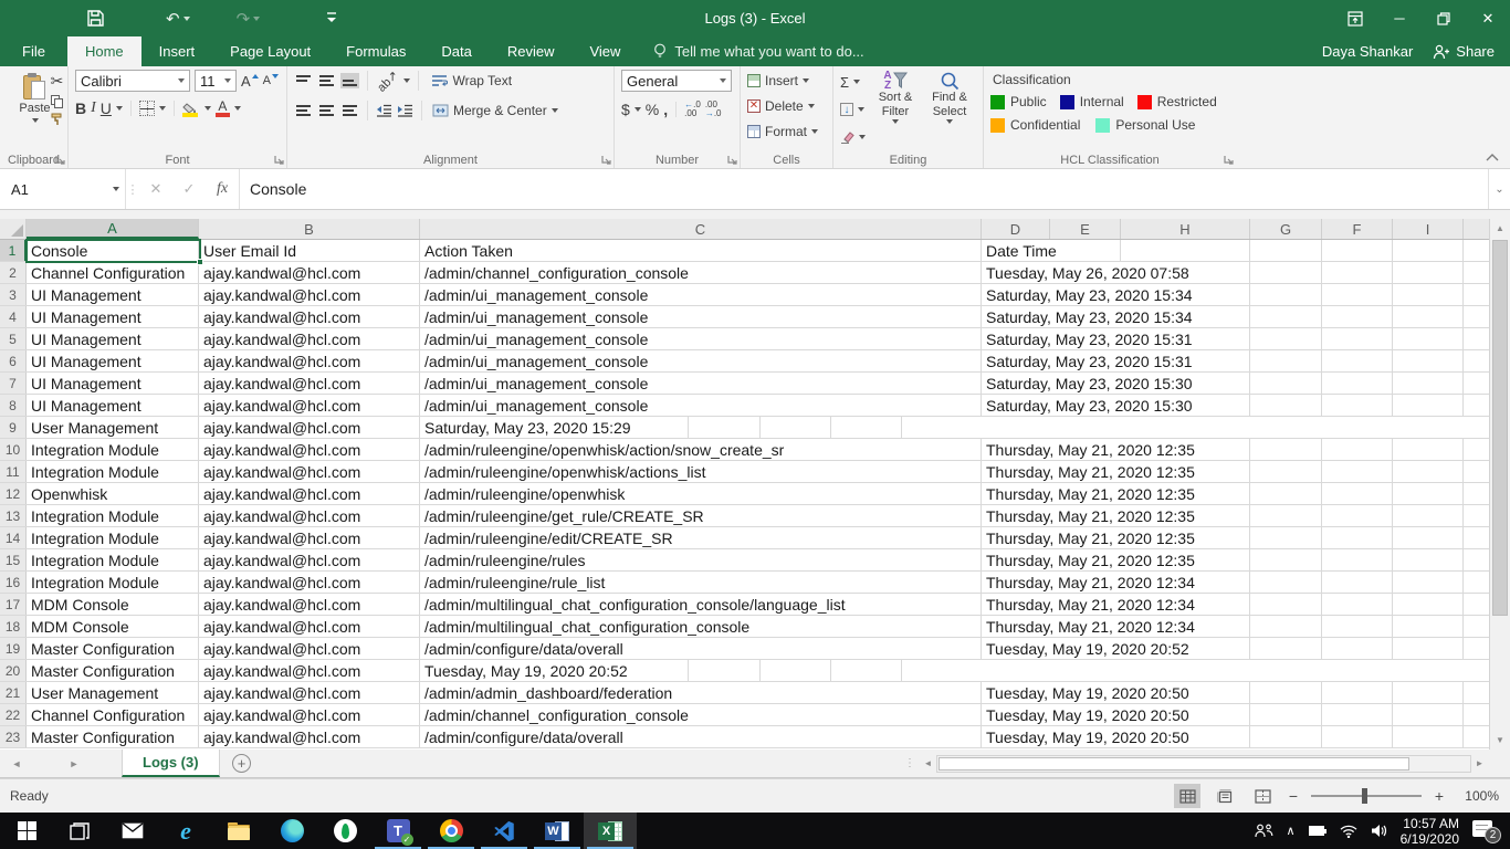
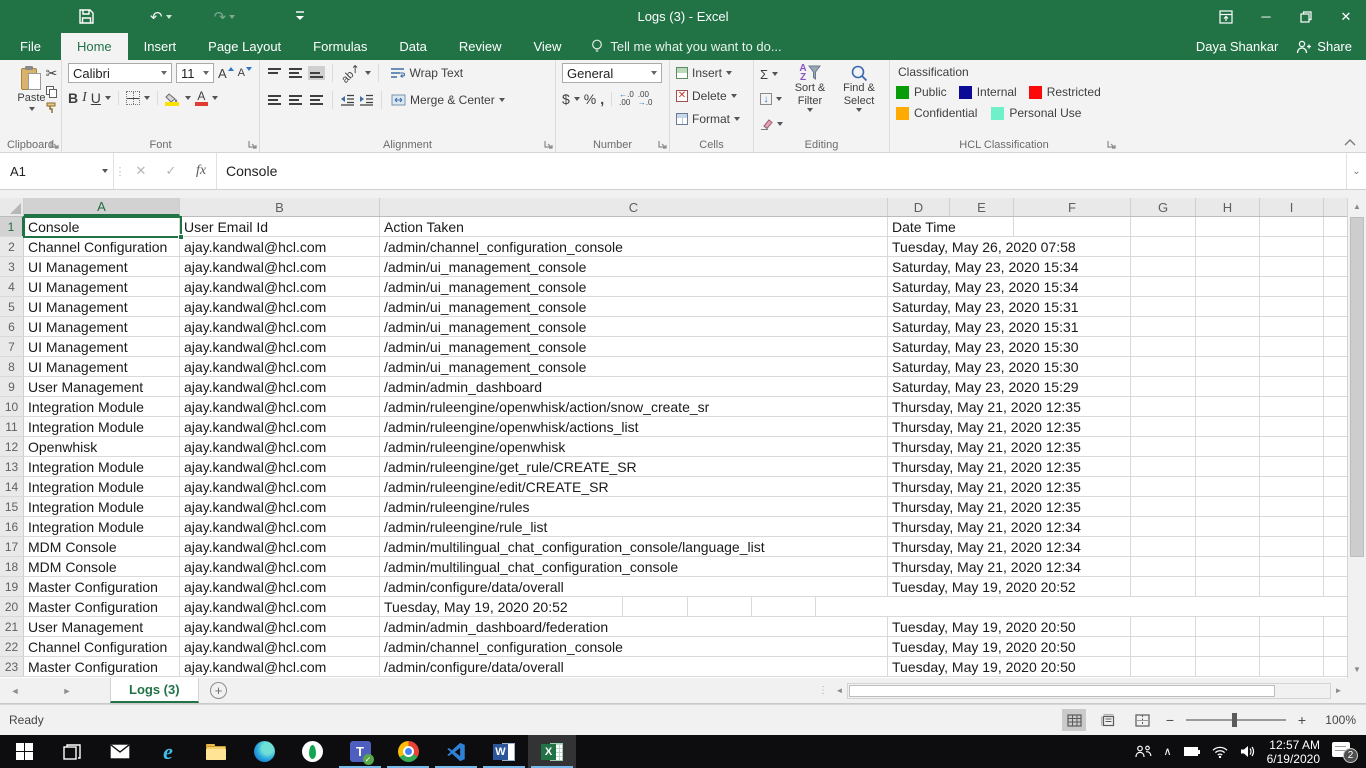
  ↶
  ↷
  Logs (3) - Excel
  ─
  ✕
  File
  Home
  Insert
  Page Layout
  Formulas
  Data
  Review
  View
  Tell me what you want to do...
  Daya Shankar
  Share
  Paste
  Clipboar
  ✂
  Calibri
  11
  A
  A
  B
  I
  U
  A
  Font
  Wrap Text
  Merge & Center
  Alignment
  General
  $
  %
  ,
  ←.0
  .00
  .00
  →.0
  Number
  Insert
  ✕
  Delete
  Format
  Cells
  Σ
  ↓
  A
  Z
  Sort & Filter
  Find & Select
  Editing
  Classification
  Public
  Internal
  Restricted
  Confidential
  Personal Use
  HCL Classification
  A1
  ⋮
  ✕
  ✓
  fx
  Console
  ⌄
  A
  B
  C
  D
  E
- H
+ F
  G
- F
+ H
  I
  1
  Console
  User Email Id
  Action Taken
  Date Time
  2
  Channel Configuration
  ajay.kandwal@hcl.com
  /admin/channel_configuration_console
  Tuesday, May 26, 2020 07:58
  3
  UI Management
  ajay.kandwal@hcl.com
  /admin/ui_management_console
  Saturday, May 23, 2020 15:34
  4
  UI Management
  ajay.kandwal@hcl.com
  /admin/ui_management_console
  Saturday, May 23, 2020 15:34
  5
  UI Management
  ajay.kandwal@hcl.com
  /admin/ui_management_console
  Saturday, May 23, 2020 15:31
  6
  UI Management
  ajay.kandwal@hcl.com
  /admin/ui_management_console
  Saturday, May 23, 2020 15:31
  7
  UI Management
  ajay.kandwal@hcl.com
  /admin/ui_management_console
  Saturday, May 23, 2020 15:30
  8
  UI Management
  ajay.kandwal@hcl.com
  /admin/ui_management_console
  Saturday, May 23, 2020 15:30
  9
  User Management
  ajay.kandwal@hcl.com
+ /admin/admin_dashboard
  Saturday, May 23, 2020 15:29
  10
  Integration Module
  ajay.kandwal@hcl.com
  /admin/ruleengine/openwhisk/action/snow_create_sr
  Thursday, May 21, 2020 12:35
  11
  Integration Module
  ajay.kandwal@hcl.com
  /admin/ruleengine/openwhisk/actions_list
  Thursday, May 21, 2020 12:35
  12
  Openwhisk
  ajay.kandwal@hcl.com
  /admin/ruleengine/openwhisk
  Thursday, May 21, 2020 12:35
  13
  Integration Module
  ajay.kandwal@hcl.com
  /admin/ruleengine/get_rule/CREATE_SR
  Thursday, May 21, 2020 12:35
  14
  Integration Module
  ajay.kandwal@hcl.com
  /admin/ruleengine/edit/CREATE_SR
  Thursday, May 21, 2020 12:35
  15
  Integration Module
  ajay.kandwal@hcl.com
  /admin/ruleengine/rules
  Thursday, May 21, 2020 12:35
  16
  Integration Module
  ajay.kandwal@hcl.com
  /admin/ruleengine/rule_list
  Thursday, May 21, 2020 12:34
  17
  MDM Console
  ajay.kandwal@hcl.com
  /admin/multilingual_chat_configuration_console/language_list
  Thursday, May 21, 2020 12:34
  18
  MDM Console
  ajay.kandwal@hcl.com
  /admin/multilingual_chat_configuration_console
  Thursday, May 21, 2020 12:34
  19
  Master Configuration
  ajay.kandwal@hcl.com
  /admin/configure/data/overall
  Tuesday, May 19, 2020 20:52
  20
  Master Configuration
  ajay.kandwal@hcl.com
  Tuesday, May 19, 2020 20:52
  21
  User Management
  ajay.kandwal@hcl.com
  /admin/admin_dashboard/federation
  Tuesday, May 19, 2020 20:50
  22
  Channel Configuration
  ajay.kandwal@hcl.com
  /admin/channel_configuration_console
  Tuesday, May 19, 2020 20:50
  23
  Master Configuration
  ajay.kandwal@hcl.com
  /admin/configure/data/overall
  Tuesday, May 19, 2020 20:50
  ▲
  ▼
  ◄
  ►
  Logs (3)
  +
  ⋮
  ◄
  ►
  Ready
  −
  +
  100%
  e
  T
  ✓
  W
  X
  ∧
- 10:57 AM
+ 12:57 AM
  6/19/2020
  2
